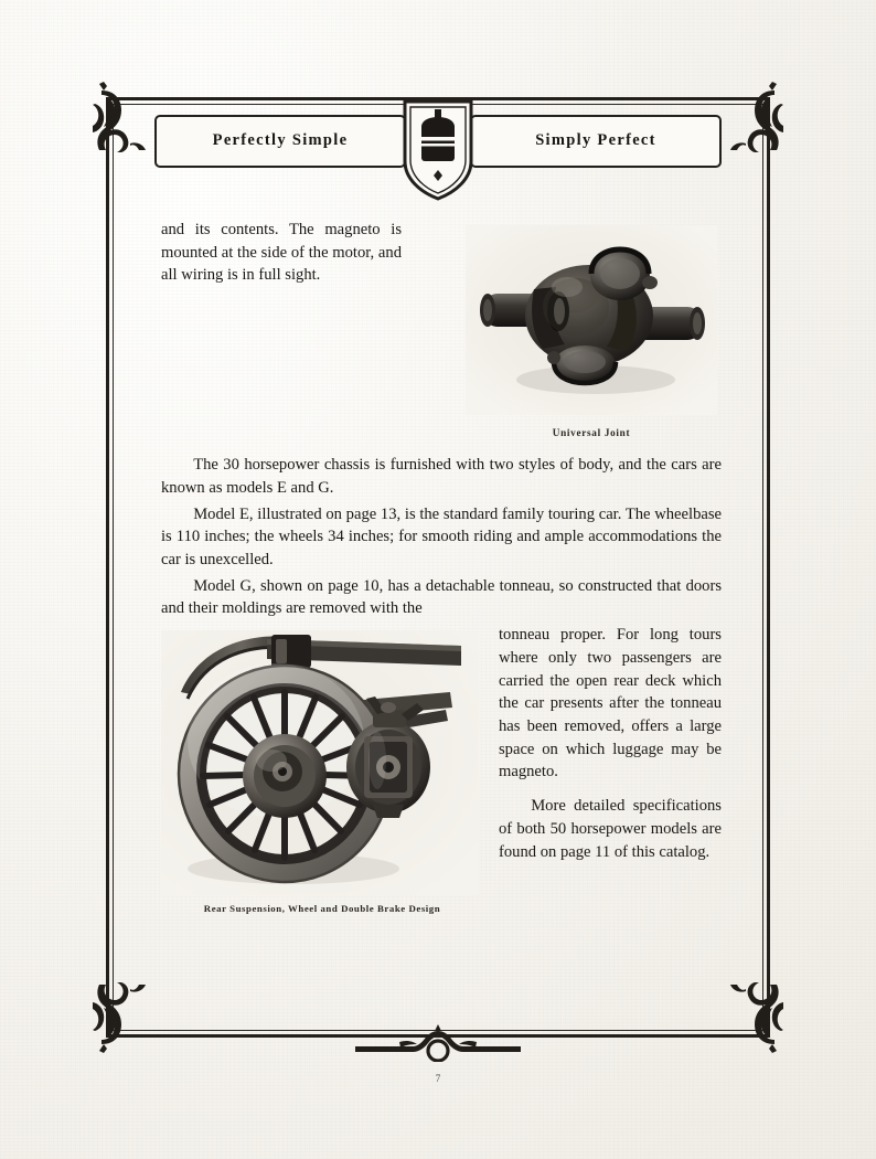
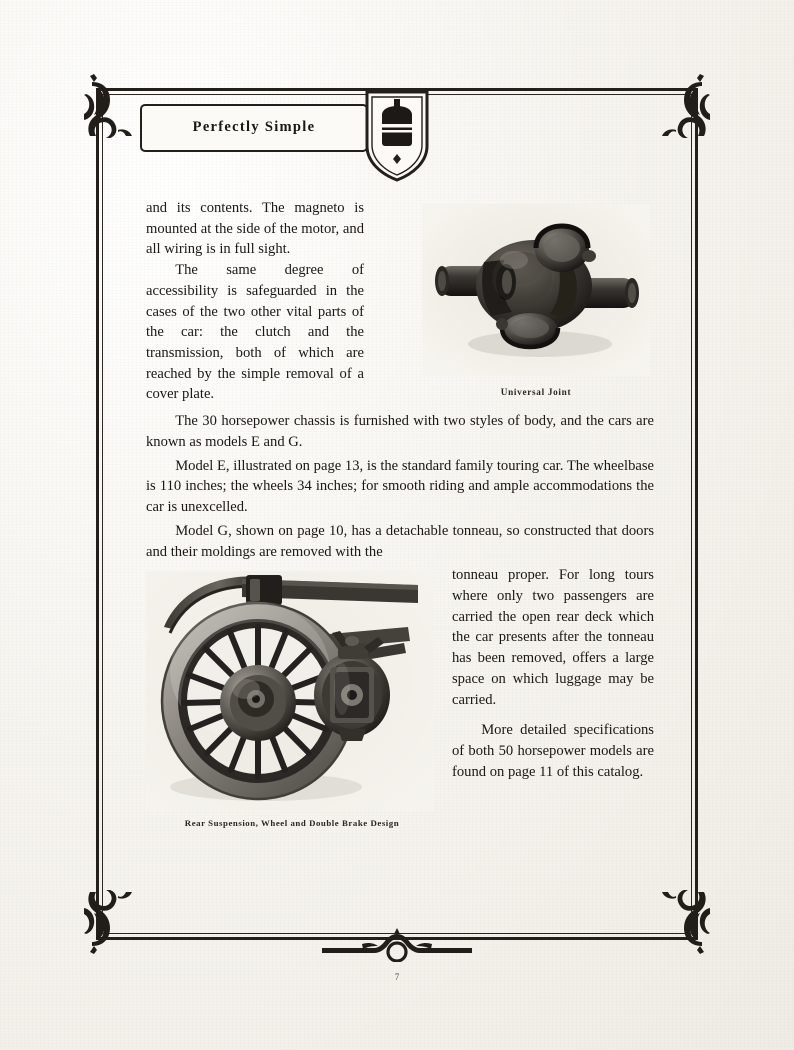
  Perfectly Simple
- Simply Perfect
  Universal Joint
  and its contents. The magneto is mounted at the side of the motor, and all wiring is in full sight.
+ The same degree of accessibility is safeguarded in the cases of the two other vital parts of the car: the clutch and the transmission, both of which are reached by the simple removal of a cover plate.
  The 30 horsepower chassis is furnished with two styles of body, and the cars are known as models E and G.
  Model E, illustrated on page 13, is the standard family touring car. The wheelbase is 110 inches; the wheels 34 inches; for smooth riding and ample accommodations the car is unexcelled.
  Model G, shown on page 10, has a detachable tonneau, so constructed that doors and their moldings are removed with the
  Rear Suspension, Wheel and Double Brake Design
- tonneau proper. For long tours where only two passengers are carried the open rear deck which the car presents after the tonneau has been removed, offers a large space on which luggage may be magneto.
+ tonneau proper. For long tours where only two passengers are carried the open rear deck which the car presents after the tonneau has been removed, offers a large space on which luggage may be carried.
  More detailed specifications of both 50 horsepower models are found on page 11 of this catalog.
  7
